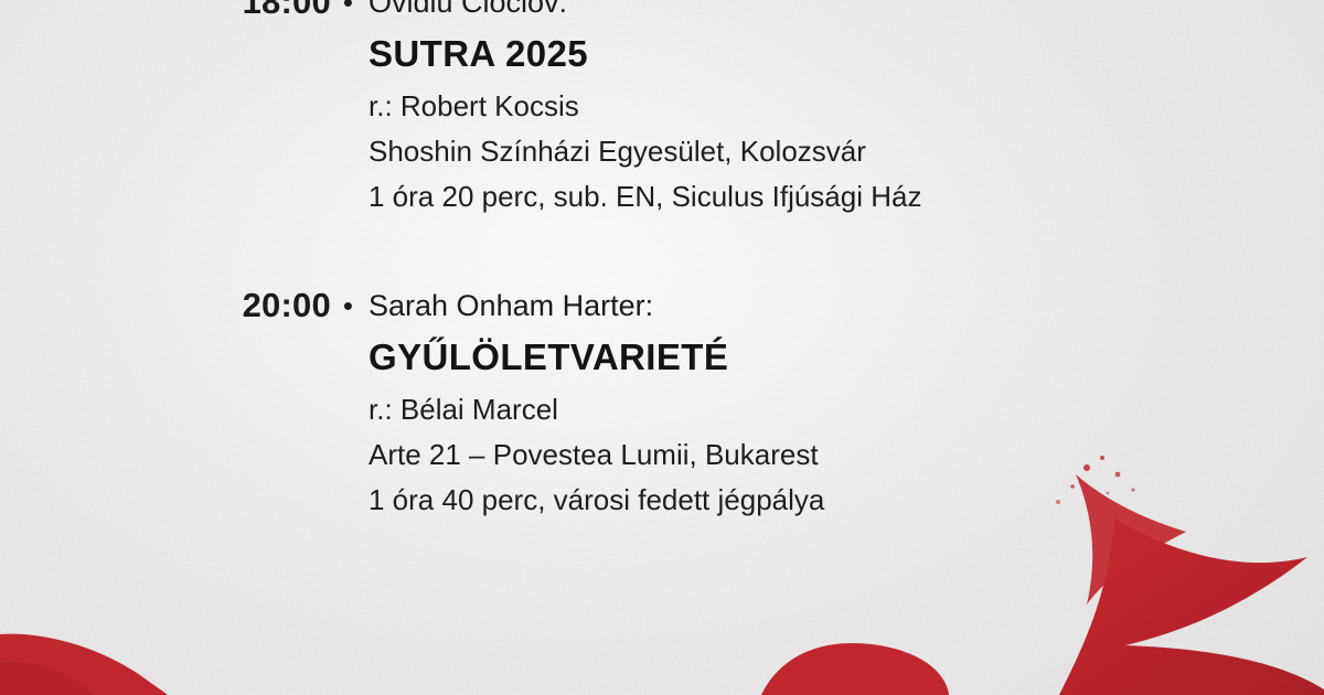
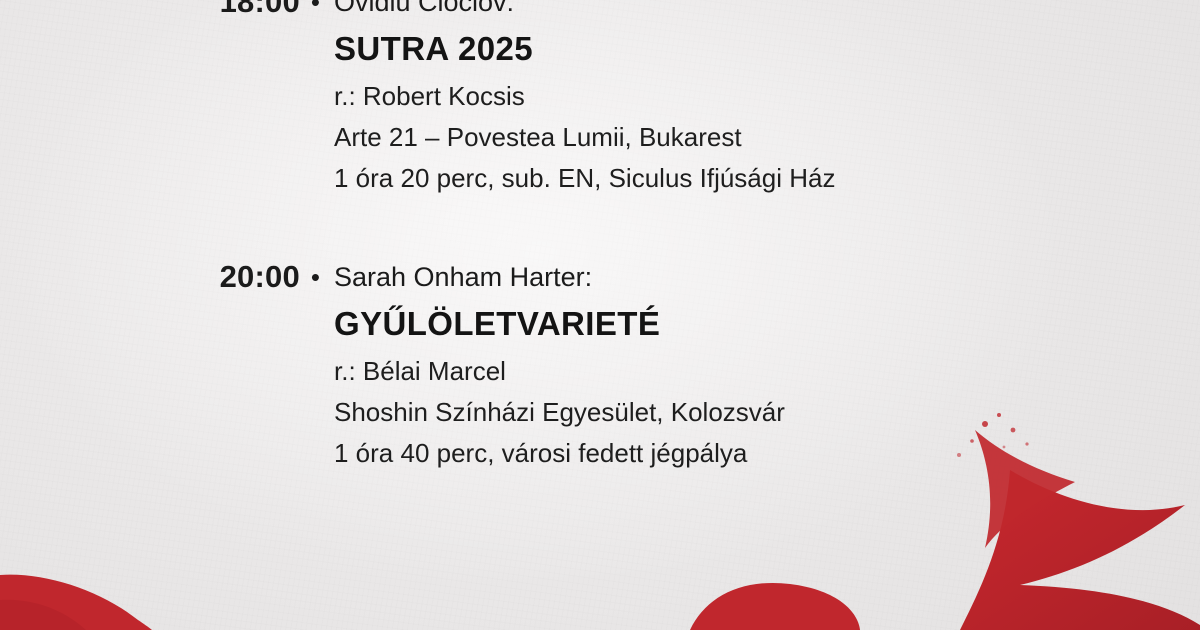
  18:00 •
  Ovidiu Cioclov:
  SUTRA 2025
  r.: Robert Kocsis
- Shoshin Színházi Egyesület, Kolozsvár
+ Arte 21 – Povestea Lumii, Bukarest
  1 óra 20 perc, sub. EN, Siculus Ifjúsági Ház
  20:00 •
  Sarah Onham Harter:
  GYŰLÖLETVARIETÉ
  r.: Bélai Marcel
- Arte 21 – Povestea Lumii, Bukarest
+ Shoshin Színházi Egyesület, Kolozsvár
  1 óra 40 perc, városi fedett jégpálya
